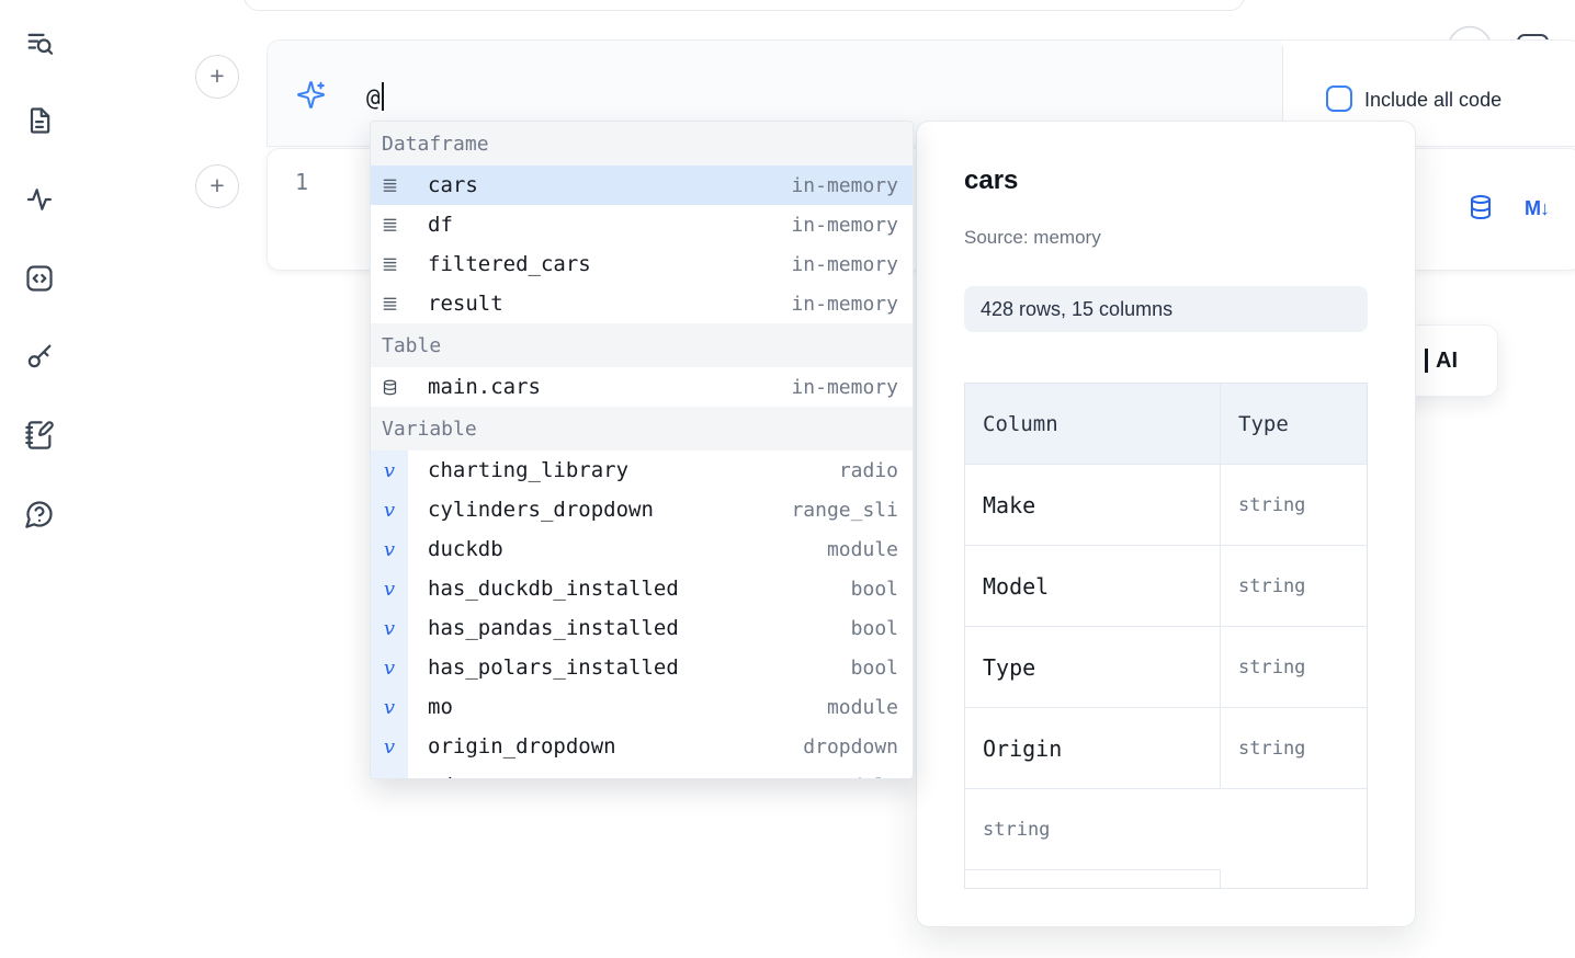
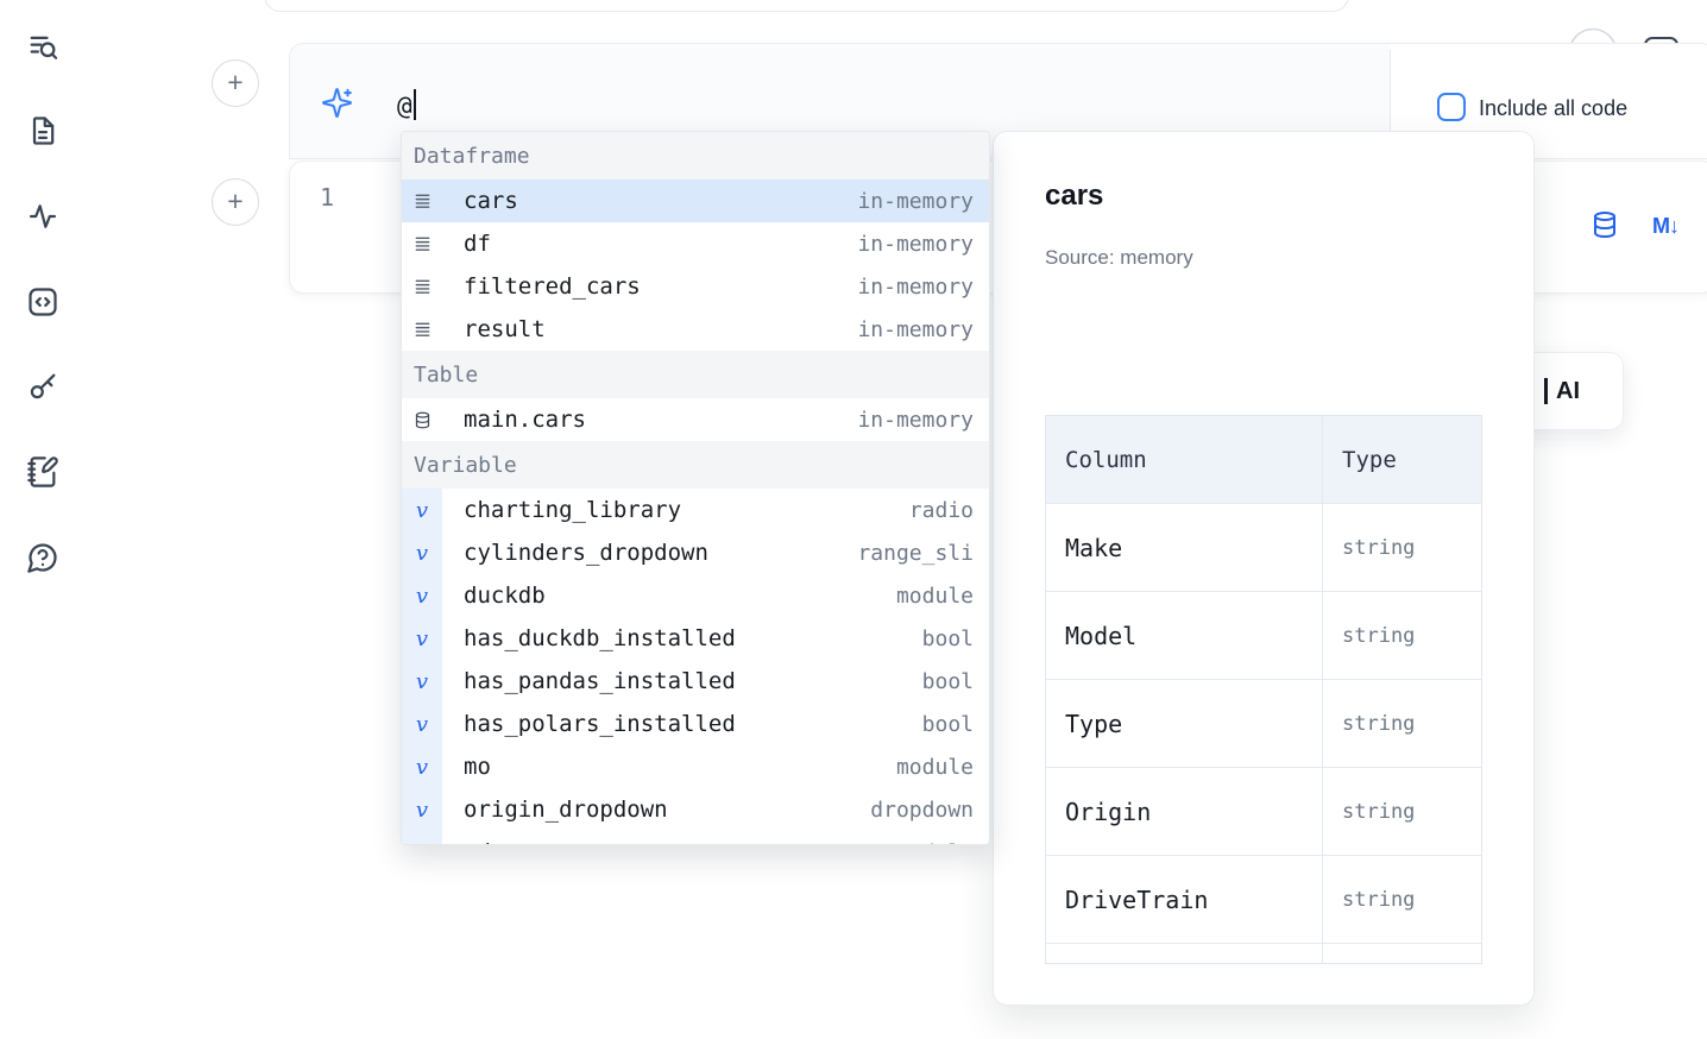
  +
  +
  @
  Include all code
  1
  M↓
  AI
  cars
  Source: memory
- 428 rows, 15 columns
  Column
  Type
  Make
  string
  Model
  string
  Type
  string
  Origin
  string
+ DriveTrain
  string
  Dataframe
  cars
  in-memory
  df
  in-memory
  filtered_cars
  in-memory
  result
  in-memory
  Table
  main.cars
  in-memory
  Variable
  v
  charting_library
  radio
  v
  cylinders_dropdown
  range_sli
  v
  duckdb
  module
  v
  has_duckdb_installed
  bool
  v
  has_pandas_installed
  bool
  v
  has_polars_installed
  bool
  v
  mo
  module
  v
  origin_dropdown
  dropdown
